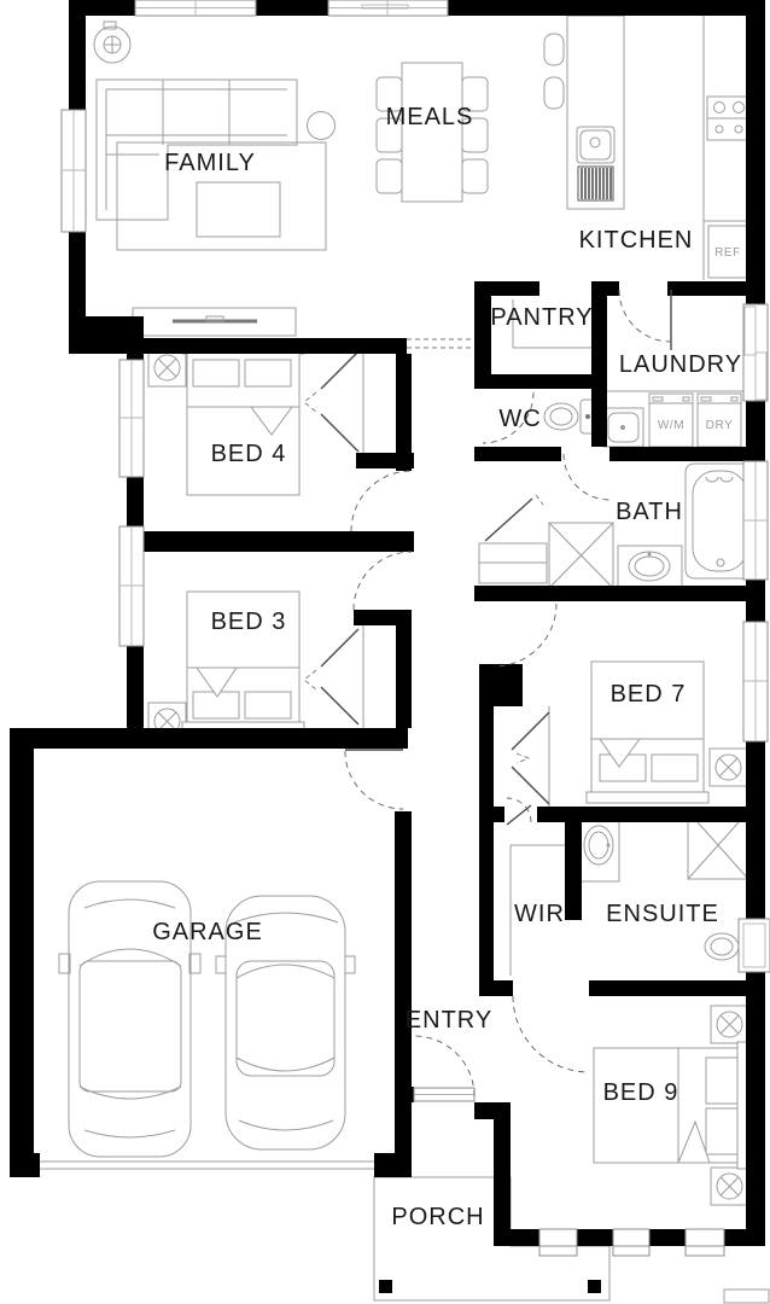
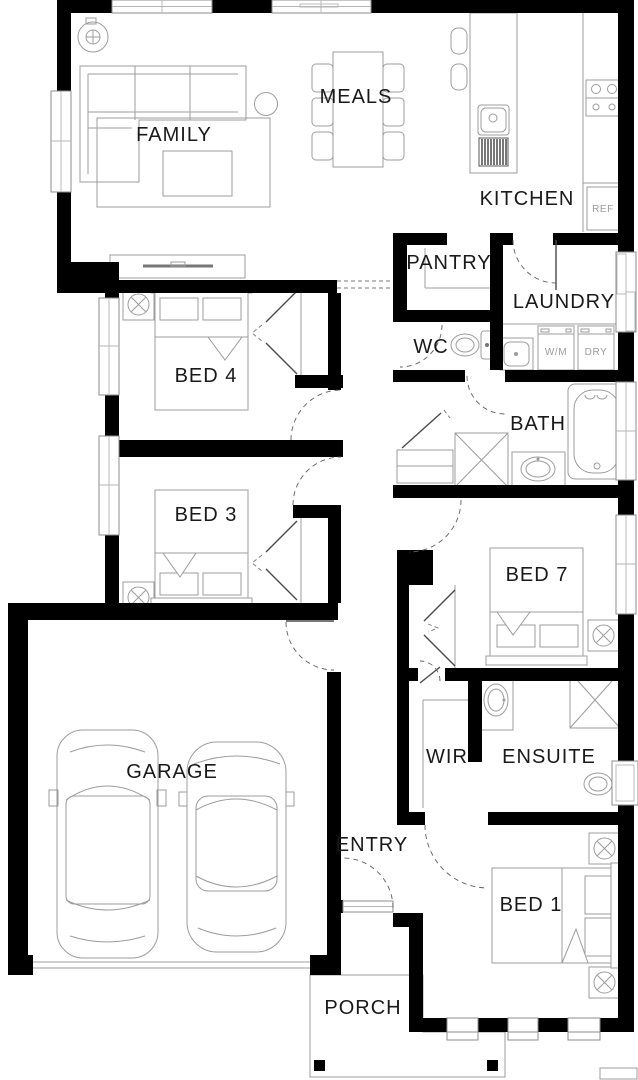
  FAMILY
  MEALS
  KITCHEN
  PANTRY
  LAUNDRY
  WC
  BED 4
  BATH
  BED 3
  BED 7
  GARAGE
  WIR
  ENSUITE
  ENTRY
- BED 9
+ BED 1
  PORCH
  REF
  W/M
  DRY
